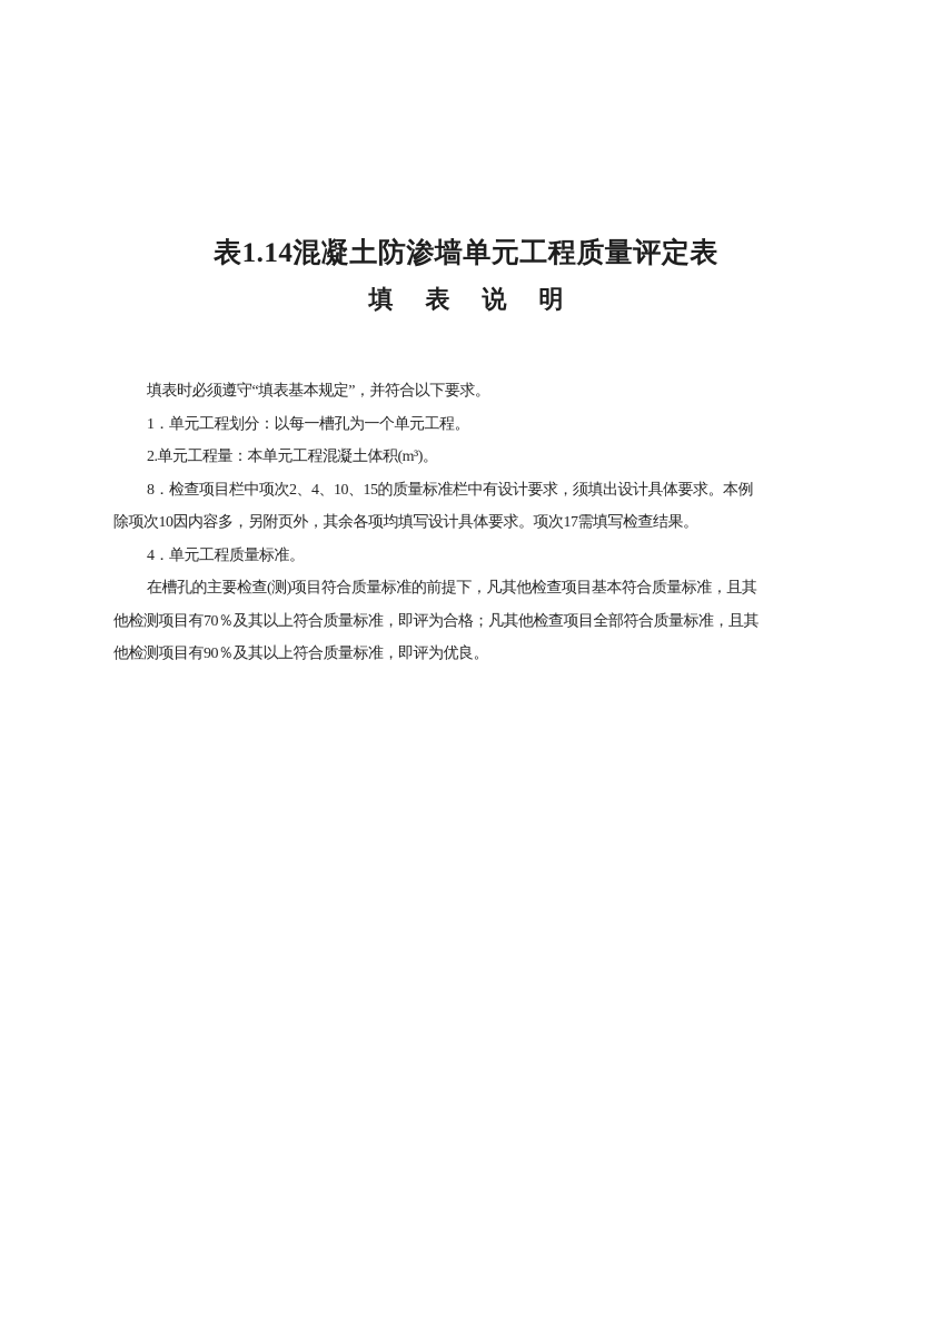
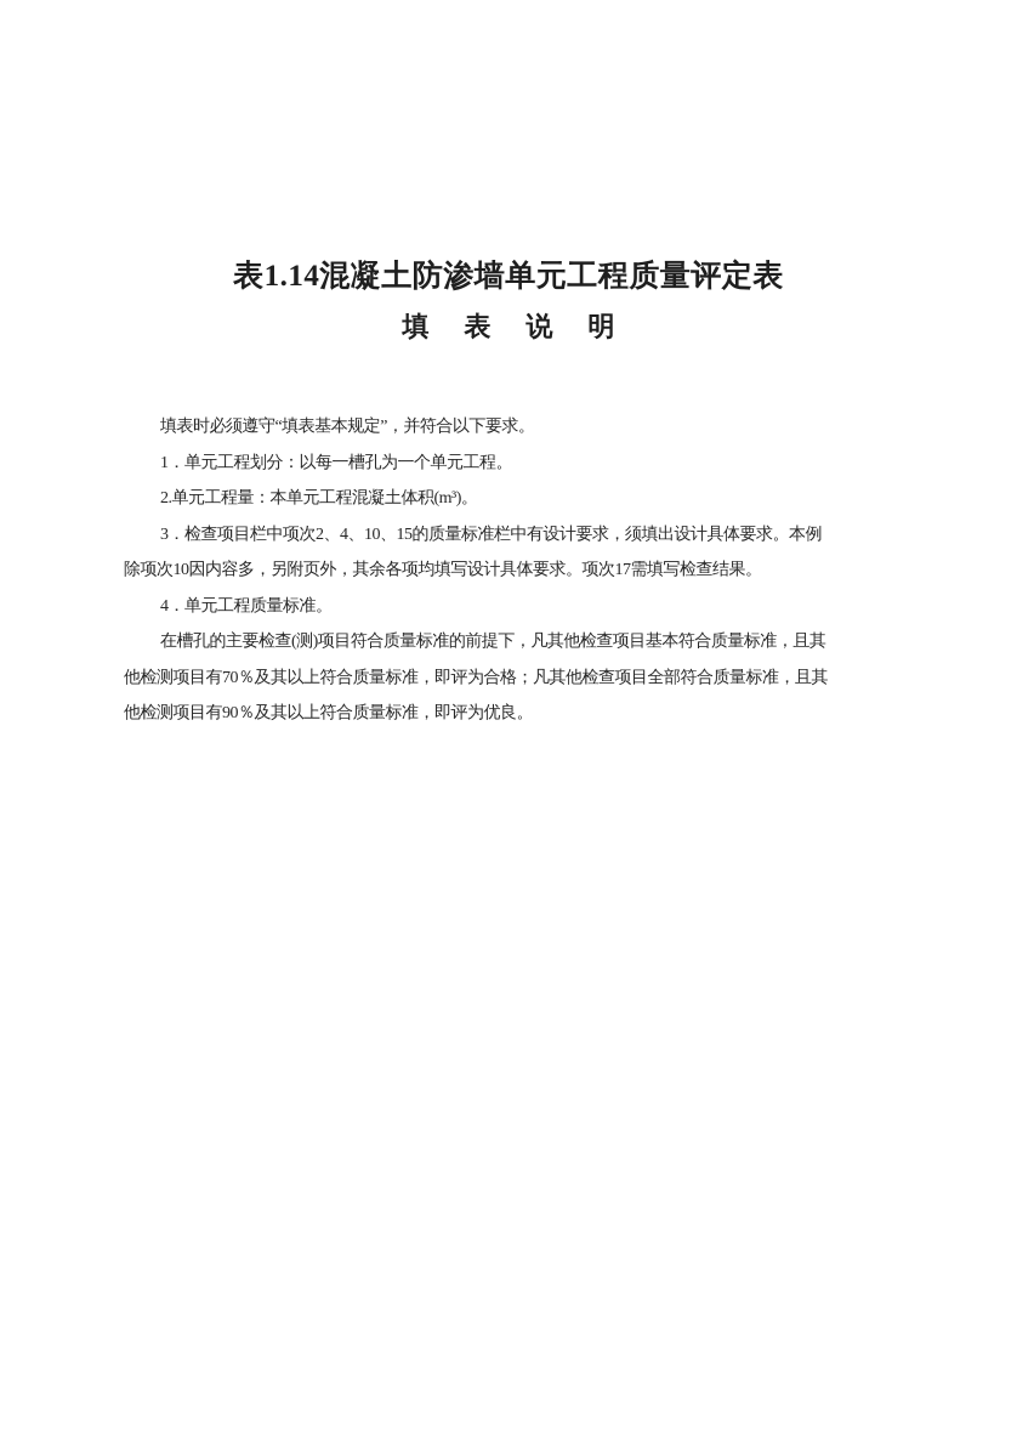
  表1.14混凝土防渗墙单元工程质量评定表
  填表说明
  填表时必须遵守“填表基本规定”，并符合以下要求。
  1．单元工程划分：以每一槽孔为一个单元工程。
  2.单元工程量：本单元工程混凝土体积(m³)。
- 8．检查项目栏中项次2、4、10、15的质量标准栏中有设计要求，须填出设计具体要求。本例
+ 3．检查项目栏中项次2、4、10、15的质量标准栏中有设计要求，须填出设计具体要求。本例
  除项次10因内容多，另附页外，其余各项均填写设计具体要求。项次17需填写检查结果。
  4．单元工程质量标准。
  在槽孔的主要检查(测)项目符合质量标准的前提下，凡其他检查项目基本符合质量标准，且其
  他检测项目有70％及其以上符合质量标准，即评为合格；凡其他检查项目全部符合质量标准，且其
  他检测项目有90％及其以上符合质量标准，即评为优良。
